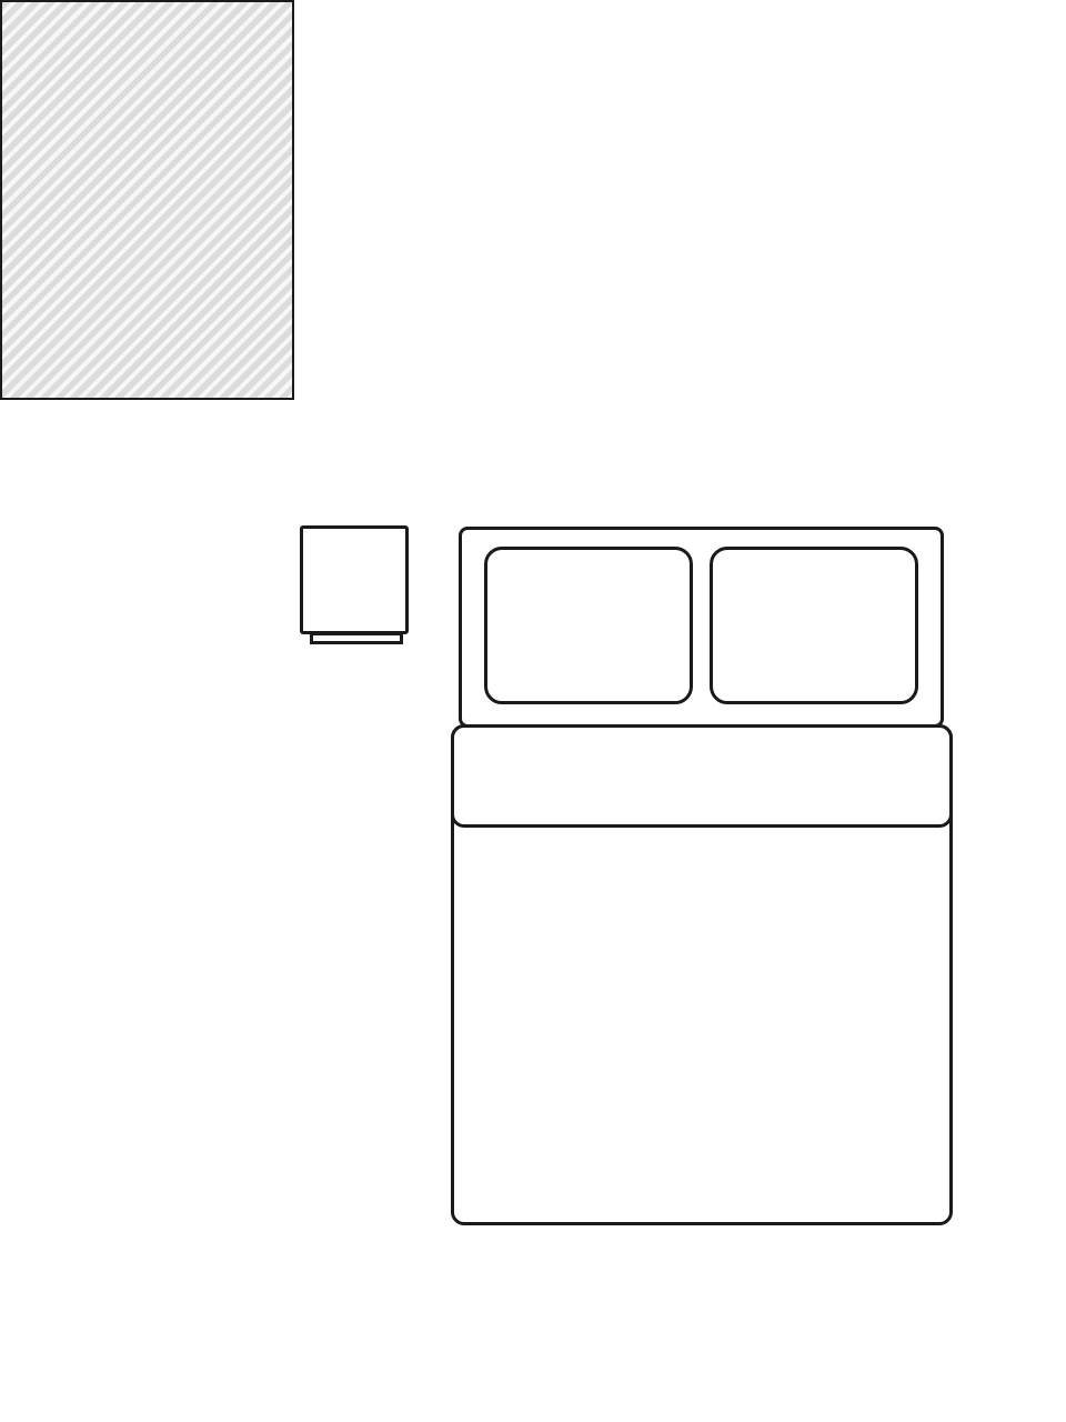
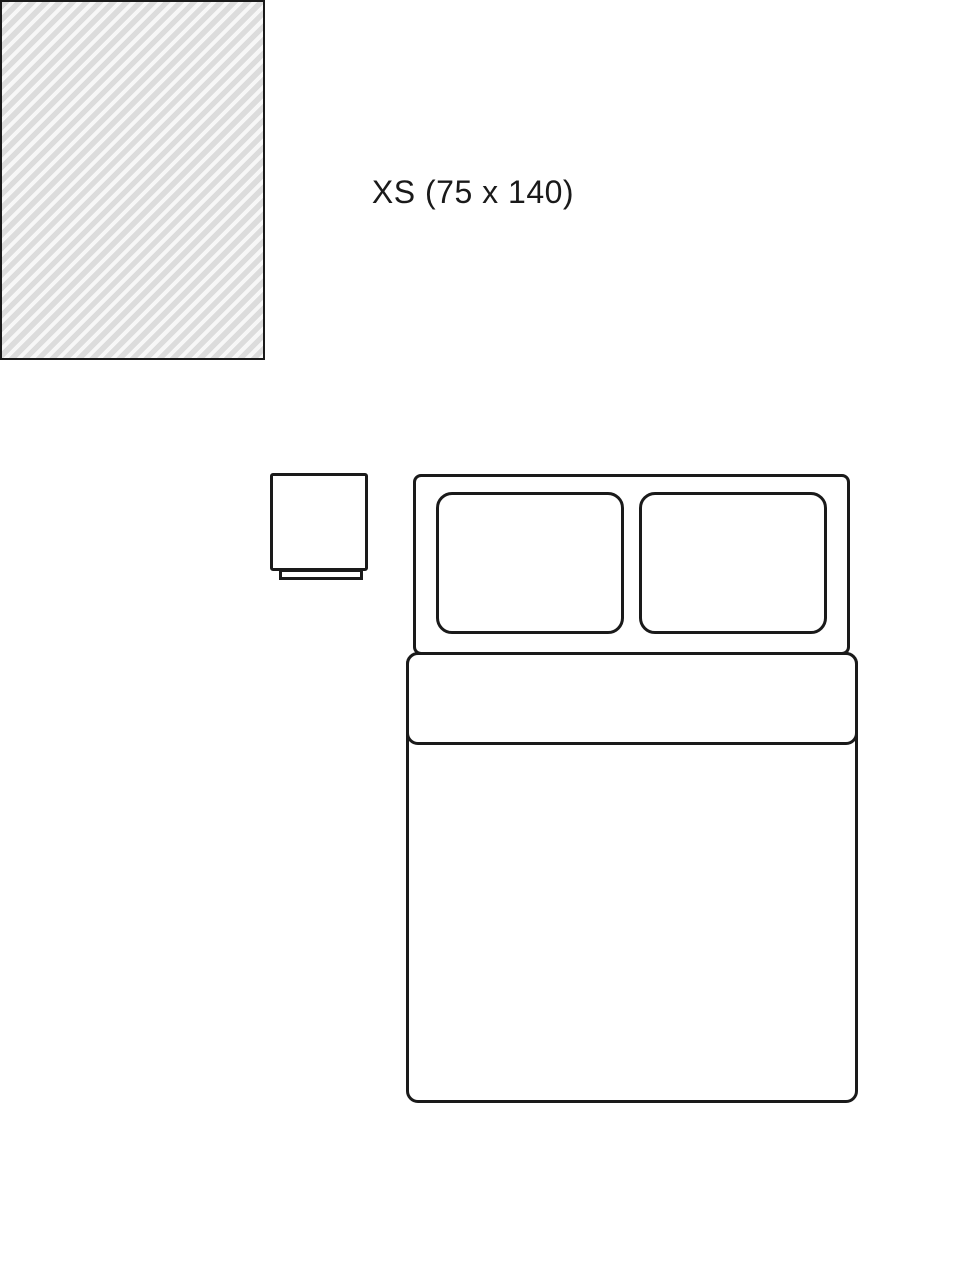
+ XS (75 x 140)
